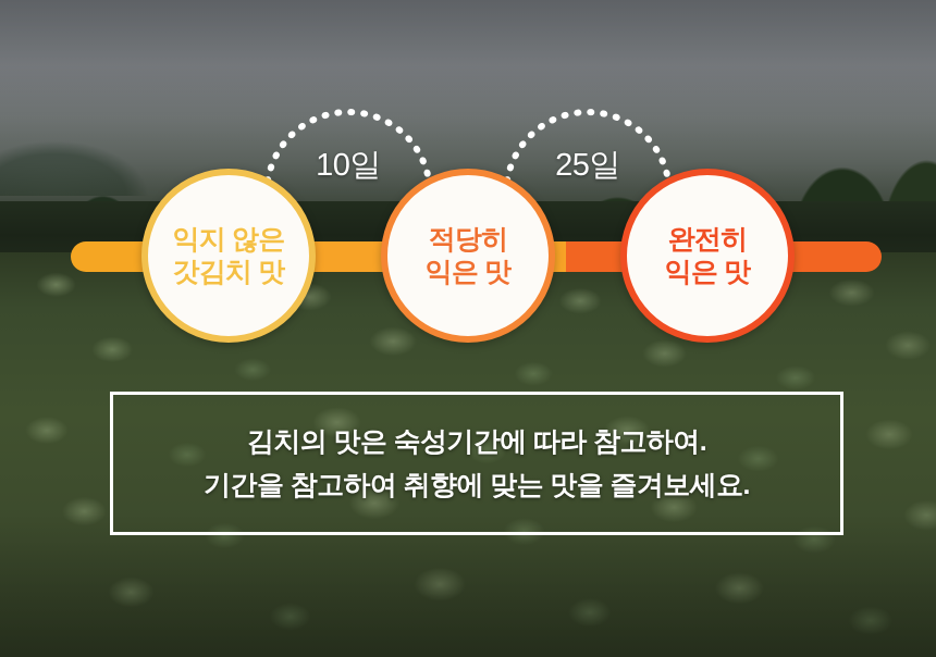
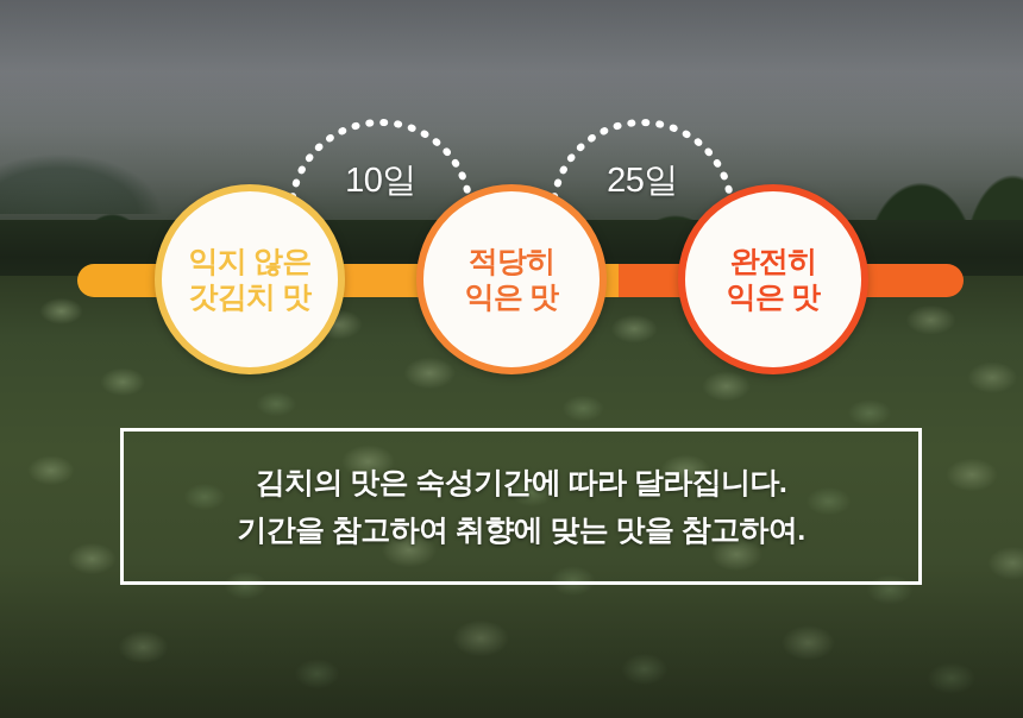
  10일
  25일
  익지 않은
  갓김치 맛
  적당히
  익은 맛
  완전히
  익은 맛
- 김치의 맛은 숙성기간에 따라 참고하여.
+ 김치의 맛은 숙성기간에 따라 달라집니다.
- 기간을 참고하여 취향에 맞는 맛을 즐겨보세요.
+ 기간을 참고하여 취향에 맞는 맛을 참고하여.
